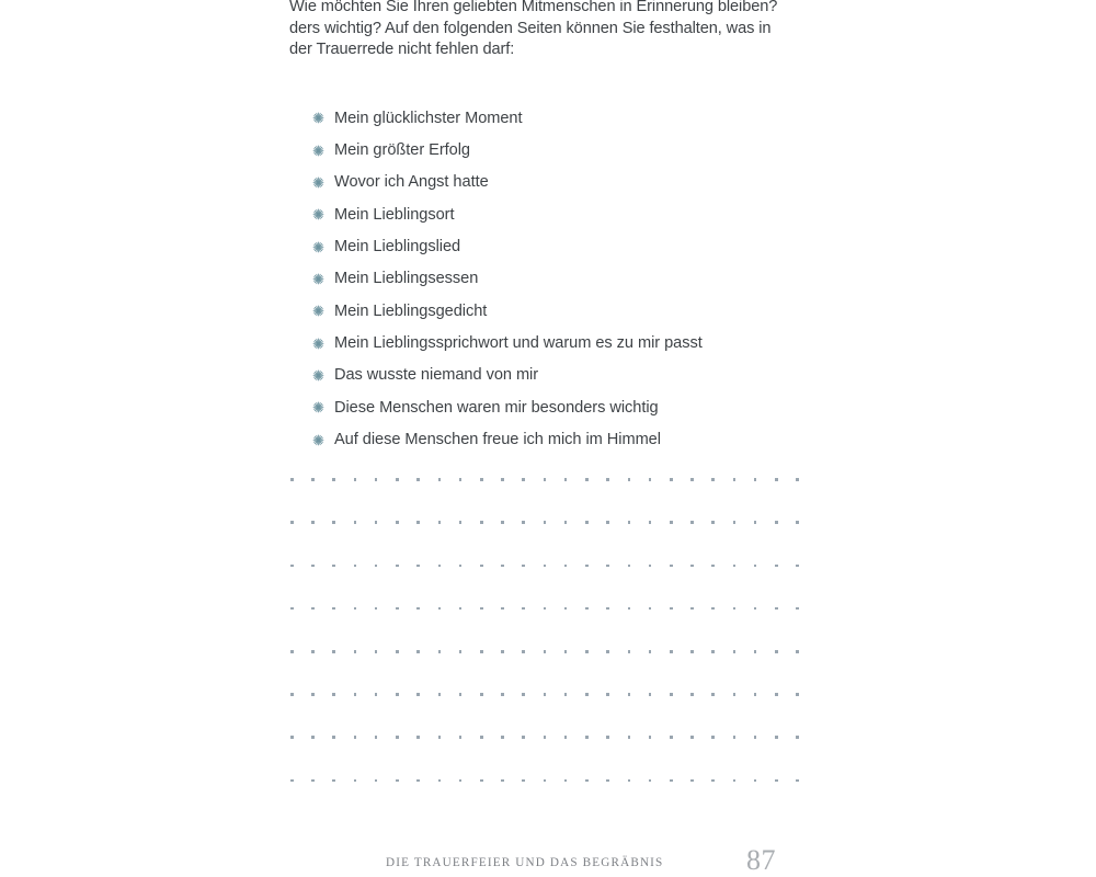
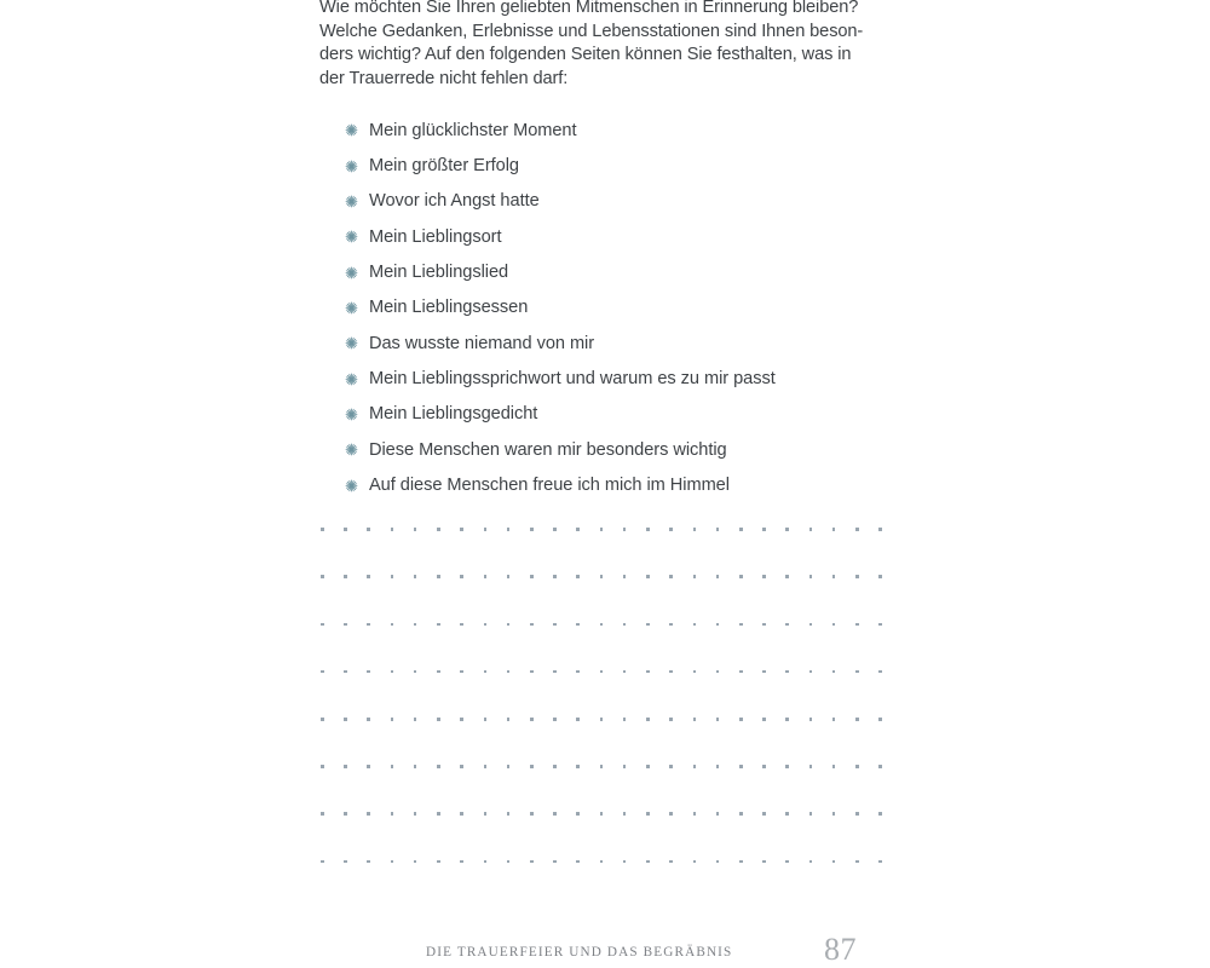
  Wie möchten Sie Ihren geliebten Mitmenschen in Erinnerung bleiben?
+ Welche Gedanken, Erlebnisse und Lebensstationen sind Ihnen beson-
  ders wichtig? Auf den folgenden Seiten können Sie festhalten, was in
  der Trauerrede nicht fehlen darf:
  Mein glücklichster Moment
  Mein größter Erfolg
  Wovor ich Angst hatte
  Mein Lieblingsort
  Mein Lieblingslied
  Mein Lieblingsessen
- Mein Lieblingsgedicht
+ Das wusste niemand von mir
  Mein Lieblingssprichwort und warum es zu mir passt
- Das wusste niemand von mir
+ Mein Lieblingsgedicht
  Diese Menschen waren mir besonders wichtig
  Auf diese Menschen freue ich mich im Himmel
  DIE TRAUERFEIER UND DAS BEGRÄBNIS
  87
